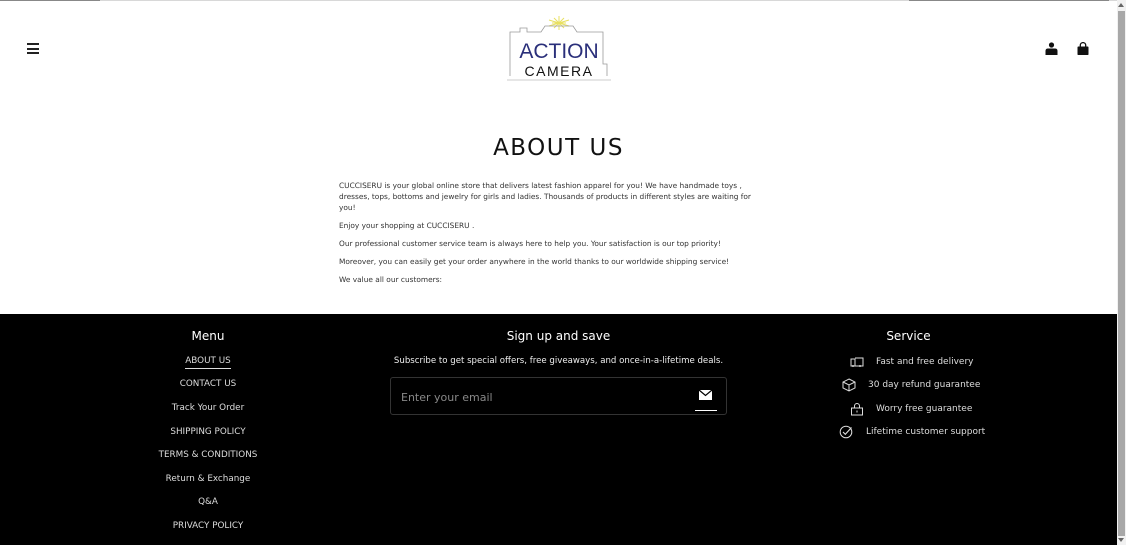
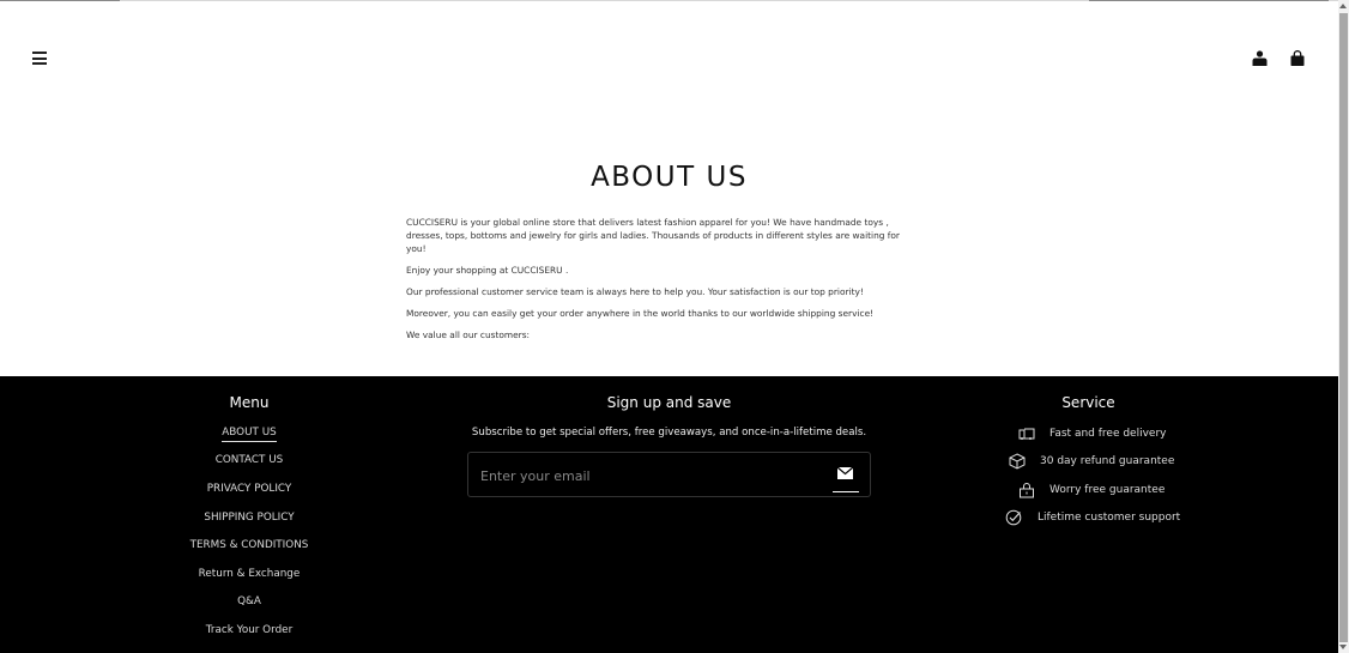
- ACTION
- CAMERA
  ABOUT US
  CUCCISERU is your global online store that delivers latest fashion apparel for you! We have handmade toys , dresses, tops, bottoms and jewelry for girls and ladies. Thousands of products in different styles are waiting for you!
  Enjoy your shopping at CUCCISERU .
  Our professional customer service team is always here to help you. Your satisfaction is our top priority!
  Moreover, you can easily get your order anywhere in the world thanks to our worldwide shipping service!
  We value all our customers:
  Menu
  ABOUT US
  CONTACT US
- Track Your Order
+ PRIVACY POLICY
  SHIPPING POLICY
  TERMS & CONDITIONS
  Return & Exchange
  Q&A
- PRIVACY POLICY
+ Track Your Order
  Sign up and save
  Subscribe to get special offers, free giveaways, and once-in-a-lifetime deals.
  Enter your email
  Service
  Fast and free delivery
  30 day refund guarantee
  Worry free guarantee
  Lifetime customer support
